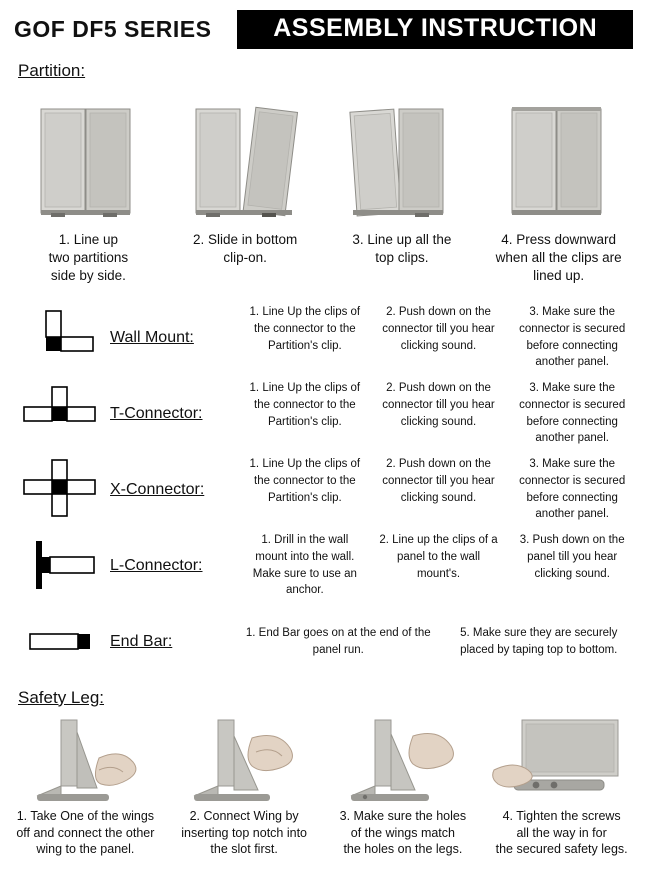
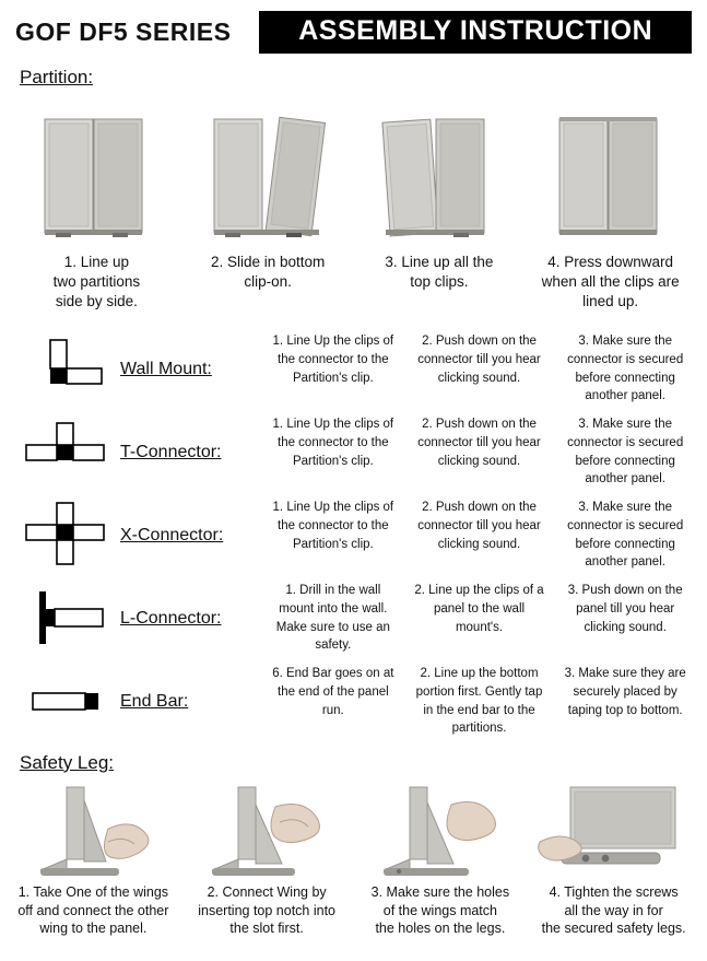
  GOF DF5 SERIES
  ASSEMBLY INSTRUCTION
  Partition:
  1. Line up
  two partitions
  side by side.
  2. Slide in bottom
  clip-on.
  3. Line up all the
  top clips.
  4. Press downward
  when all the clips are
  lined up.
  Wall Mount:
  1. Line Up the clips of the connector to the Partition's clip.
  2. Push down on the connector till you hear clicking sound.
  3. Make sure the connector is secured before connecting another panel.
  T-Connector:
  1. Line Up the clips of the connector to the Partition's clip.
  2. Push down on the connector till you hear clicking sound.
  3. Make sure the connector is secured before connecting another panel.
  X-Connector:
  1. Line Up the clips of the connector to the Partition's clip.
  2. Push down on the connector till you hear clicking sound.
  3. Make sure the connector is secured before connecting another panel.
  L-Connector:
- 1. Drill in the wall mount into the wall. Make sure to use an anchor.
+ 1. Drill in the wall mount into the wall. Make sure to use an safety.
  2. Line up the clips of a panel to the wall mount's.
  3. Push down on the panel till you hear clicking sound.
  End Bar:
- 1. End Bar goes on at the end of the panel run.
+ 6. End Bar goes on at the end of the panel run.
+ 2. Line up the bottom portion first. Gently tap in the end bar to the partitions.
- 5. Make sure they are securely placed by taping top to bottom.
+ 3. Make sure they are securely placed by taping top to bottom.
  Safety Leg:
  1. Take One of the wings
  off and connect the other
  wing to the panel.
  2. Connect Wing by
  inserting top notch into
  the slot first.
  3. Make sure the holes
  of the wings match
  the holes on the legs.
  4. Tighten the screws
  all the way in for
  the secured safety legs.
